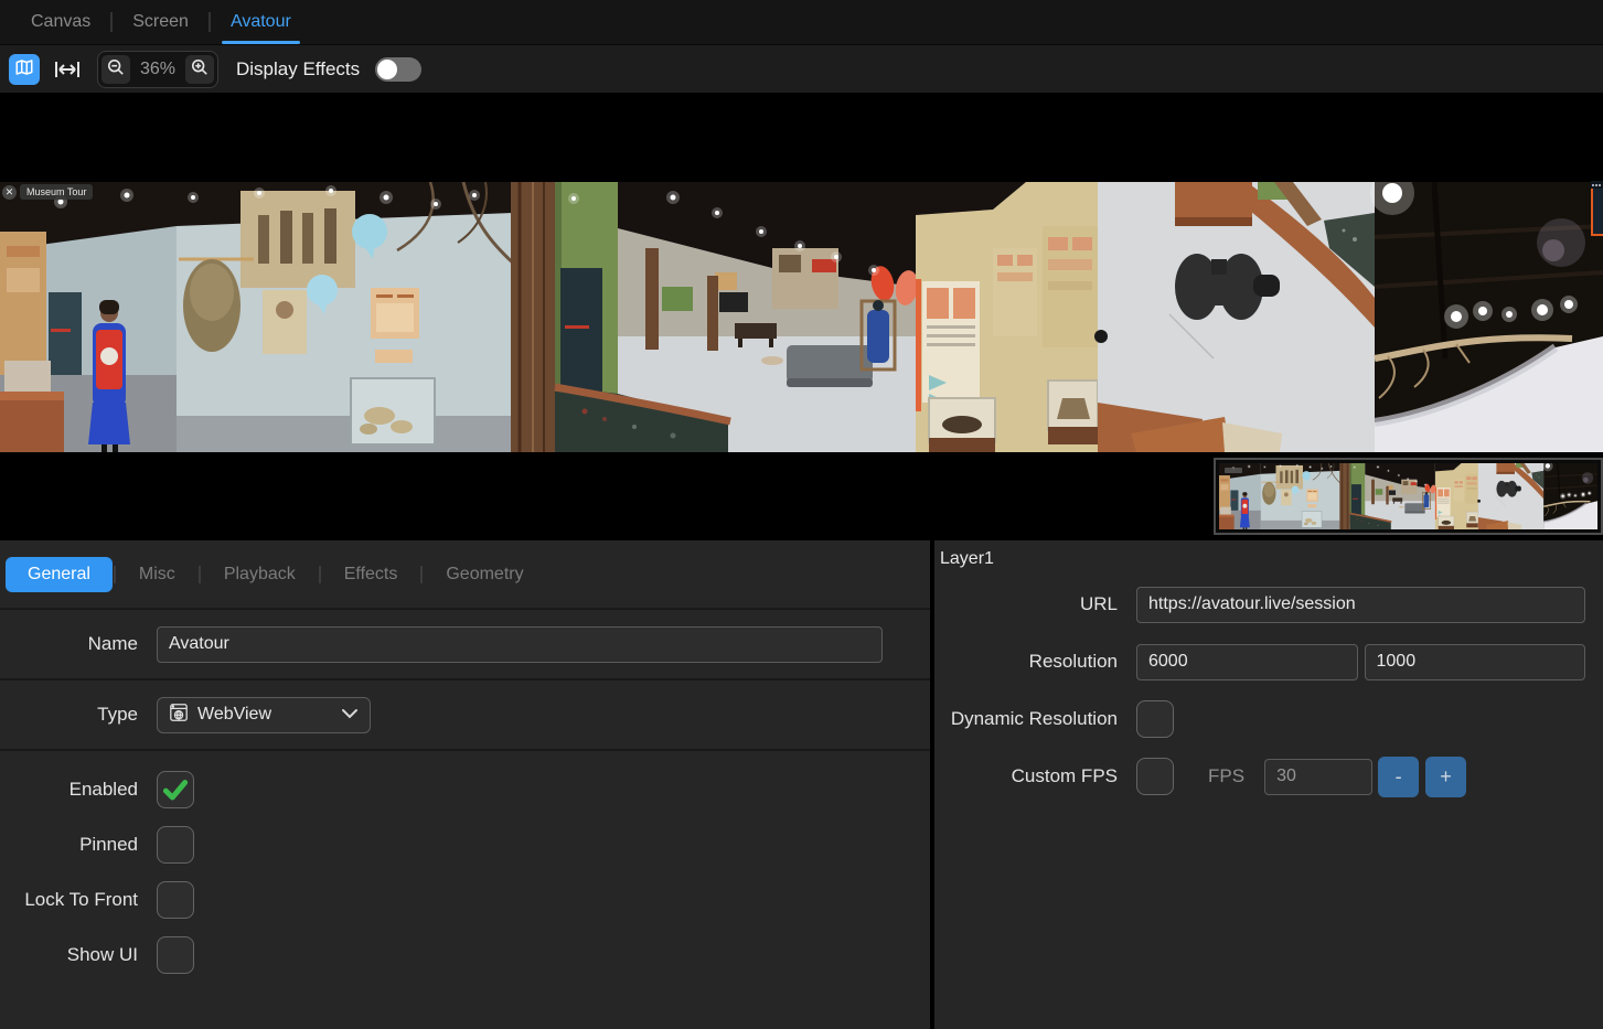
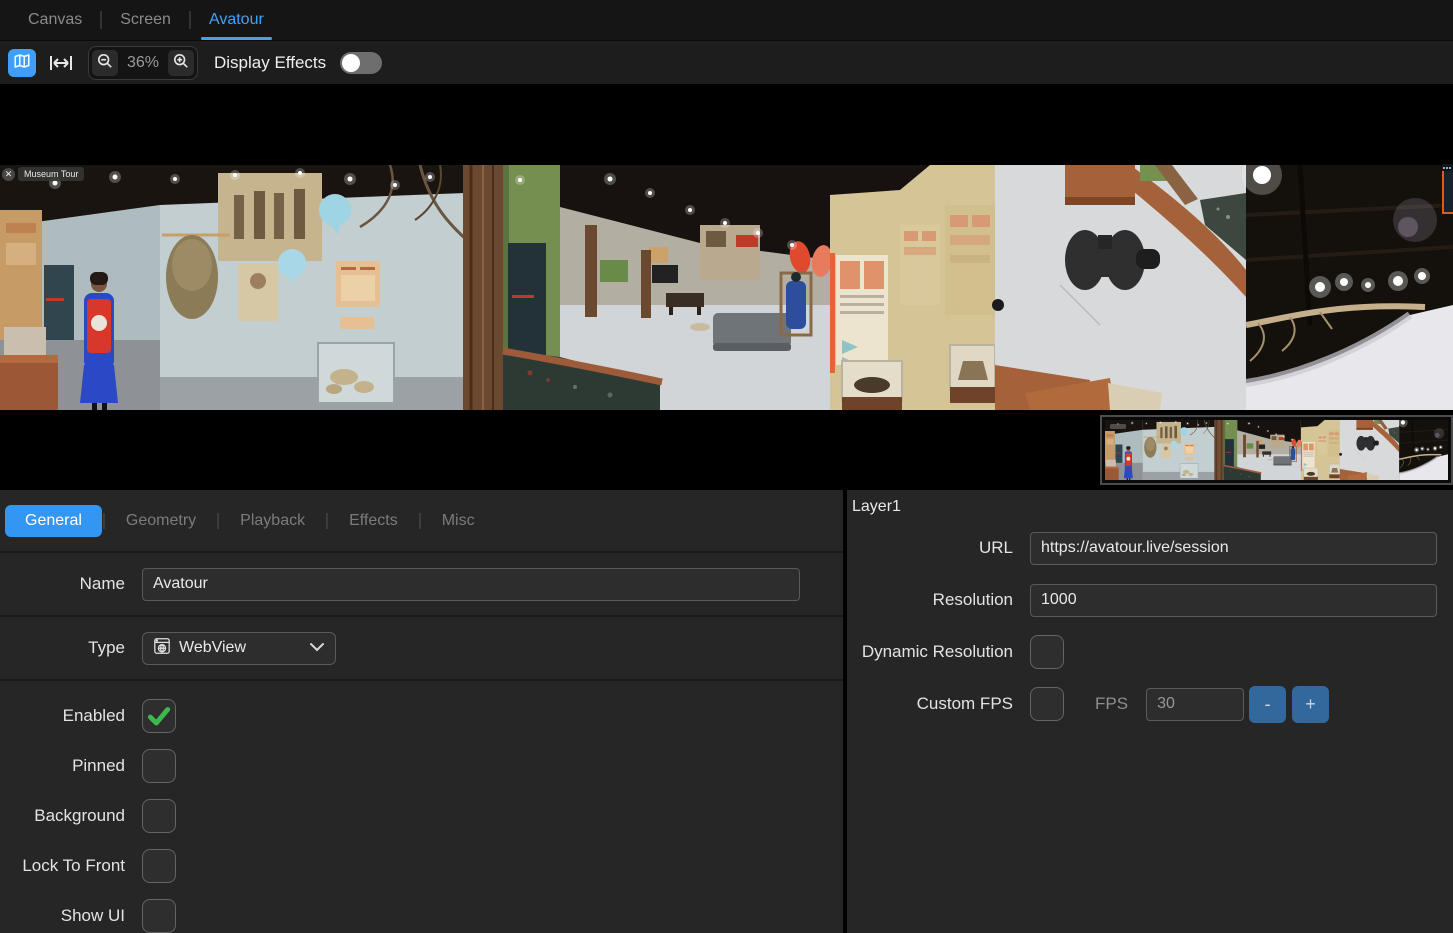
  Canvas
  Screen
  Avatour
  36%
  Display Effects
  ✕
  Museum Tour
  General
- Misc
+ Geometry
  Playback
  Effects
- Geometry
+ Misc
  Name
  Avatour
  Type
  WebView
  Enabled
  Pinned
+ Background
  Lock To Front
  Show UI
  Layer1
  URL
  https://avatour.live/session
  Resolution
- 6000
  1000
  Dynamic Resolution
  Custom FPS
  FPS
  30
  -
  +
